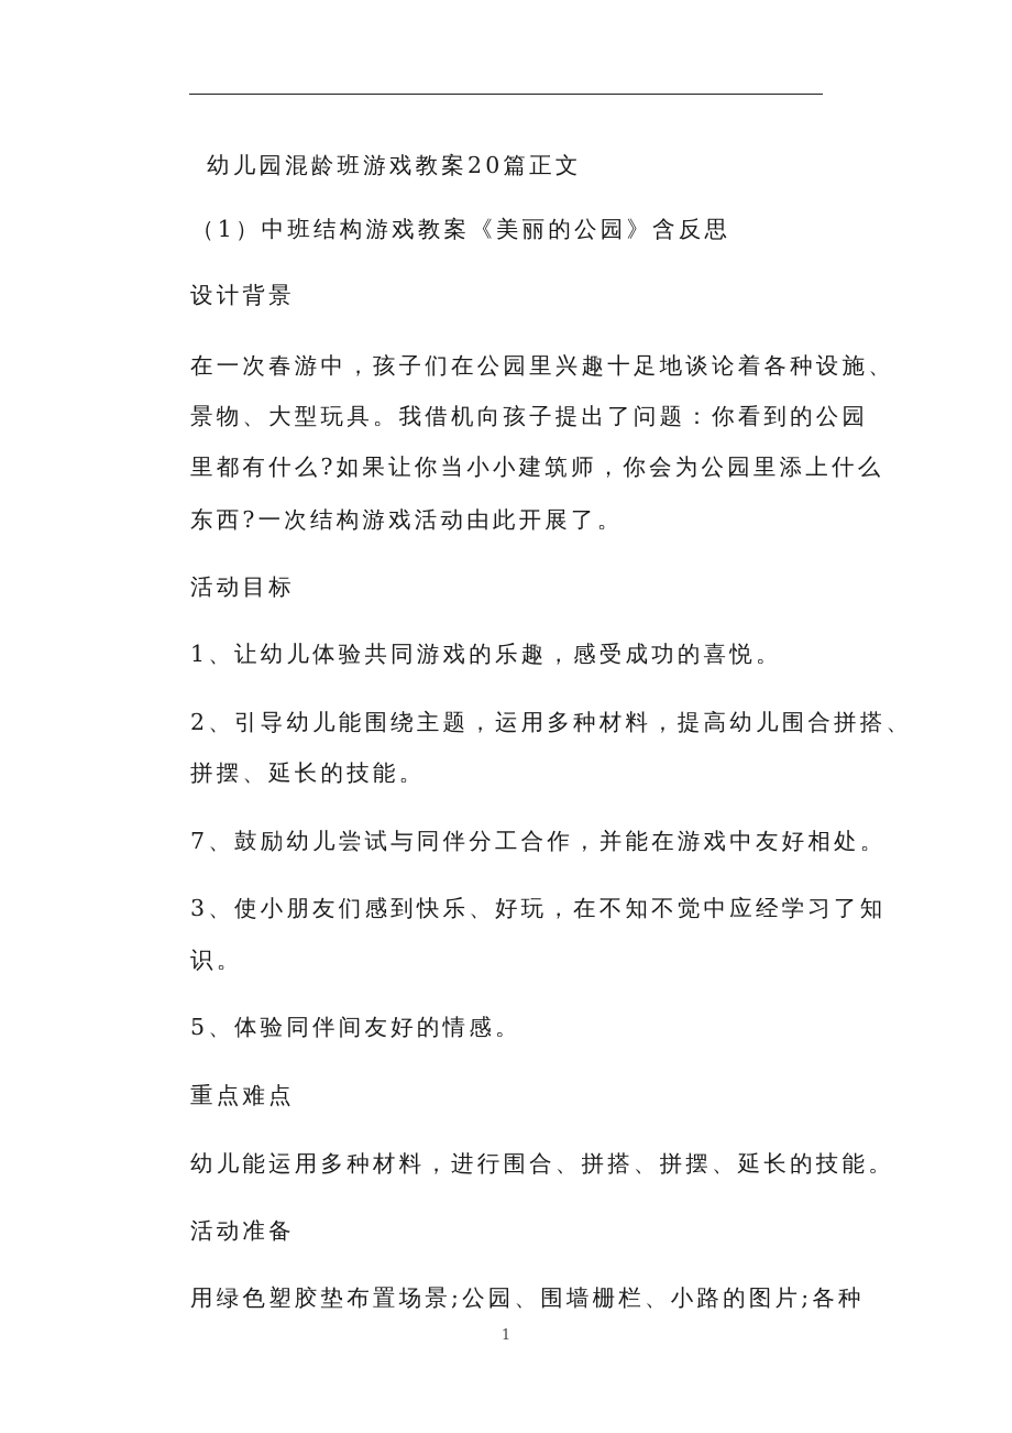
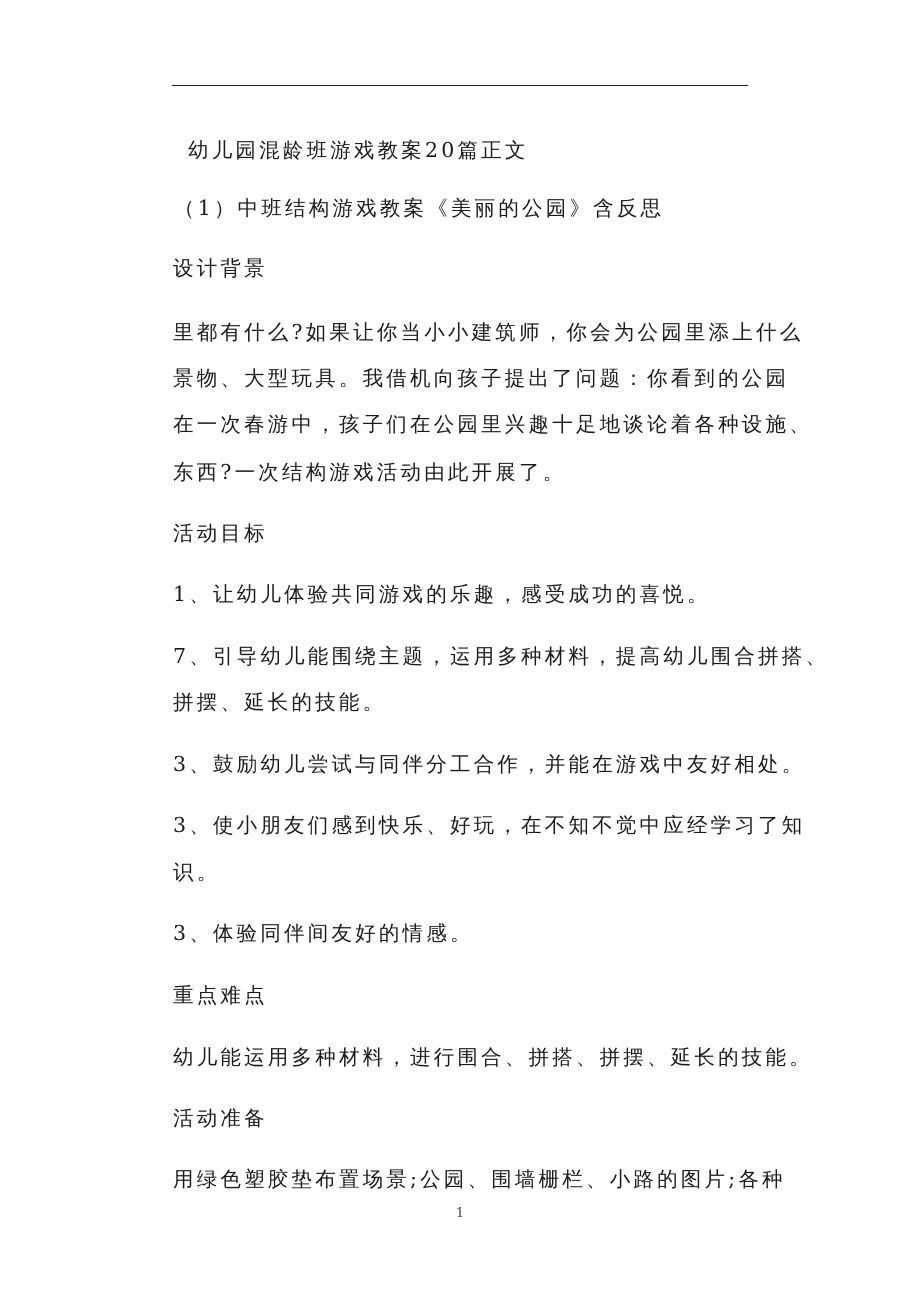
  幼儿园混龄班游戏教案20篇正文
  （1）中班结构游戏教案《美丽的公园》含反思
  设计背景
- 在一次春游中，孩子们在公园里兴趣十足地谈论着各种设施、
+ 里都有什么?如果让你当小小建筑师，你会为公园里添上什么
  景物、大型玩具。我借机向孩子提出了问题：你看到的公园
- 里都有什么?如果让你当小小建筑师，你会为公园里添上什么
+ 在一次春游中，孩子们在公园里兴趣十足地谈论着各种设施、
  东西?一次结构游戏活动由此开展了。
  活动目标
  1、让幼儿体验共同游戏的乐趣，感受成功的喜悦。
- 2、引导幼儿能围绕主题，运用多种材料，提高幼儿围合拼搭、
+ 7、引导幼儿能围绕主题，运用多种材料，提高幼儿围合拼搭、
  拼摆、延长的技能。
- 7、鼓励幼儿尝试与同伴分工合作，并能在游戏中友好相处。
+ 3、鼓励幼儿尝试与同伴分工合作，并能在游戏中友好相处。
  3、使小朋友们感到快乐、好玩，在不知不觉中应经学习了知
  识。
- 5、体验同伴间友好的情感。
+ 3、体验同伴间友好的情感。
  重点难点
  幼儿能运用多种材料，进行围合、拼搭、拼摆、延长的技能。
  活动准备
  用绿色塑胶垫布置场景;公园、围墙栅栏、小路的图片;各种
  1
